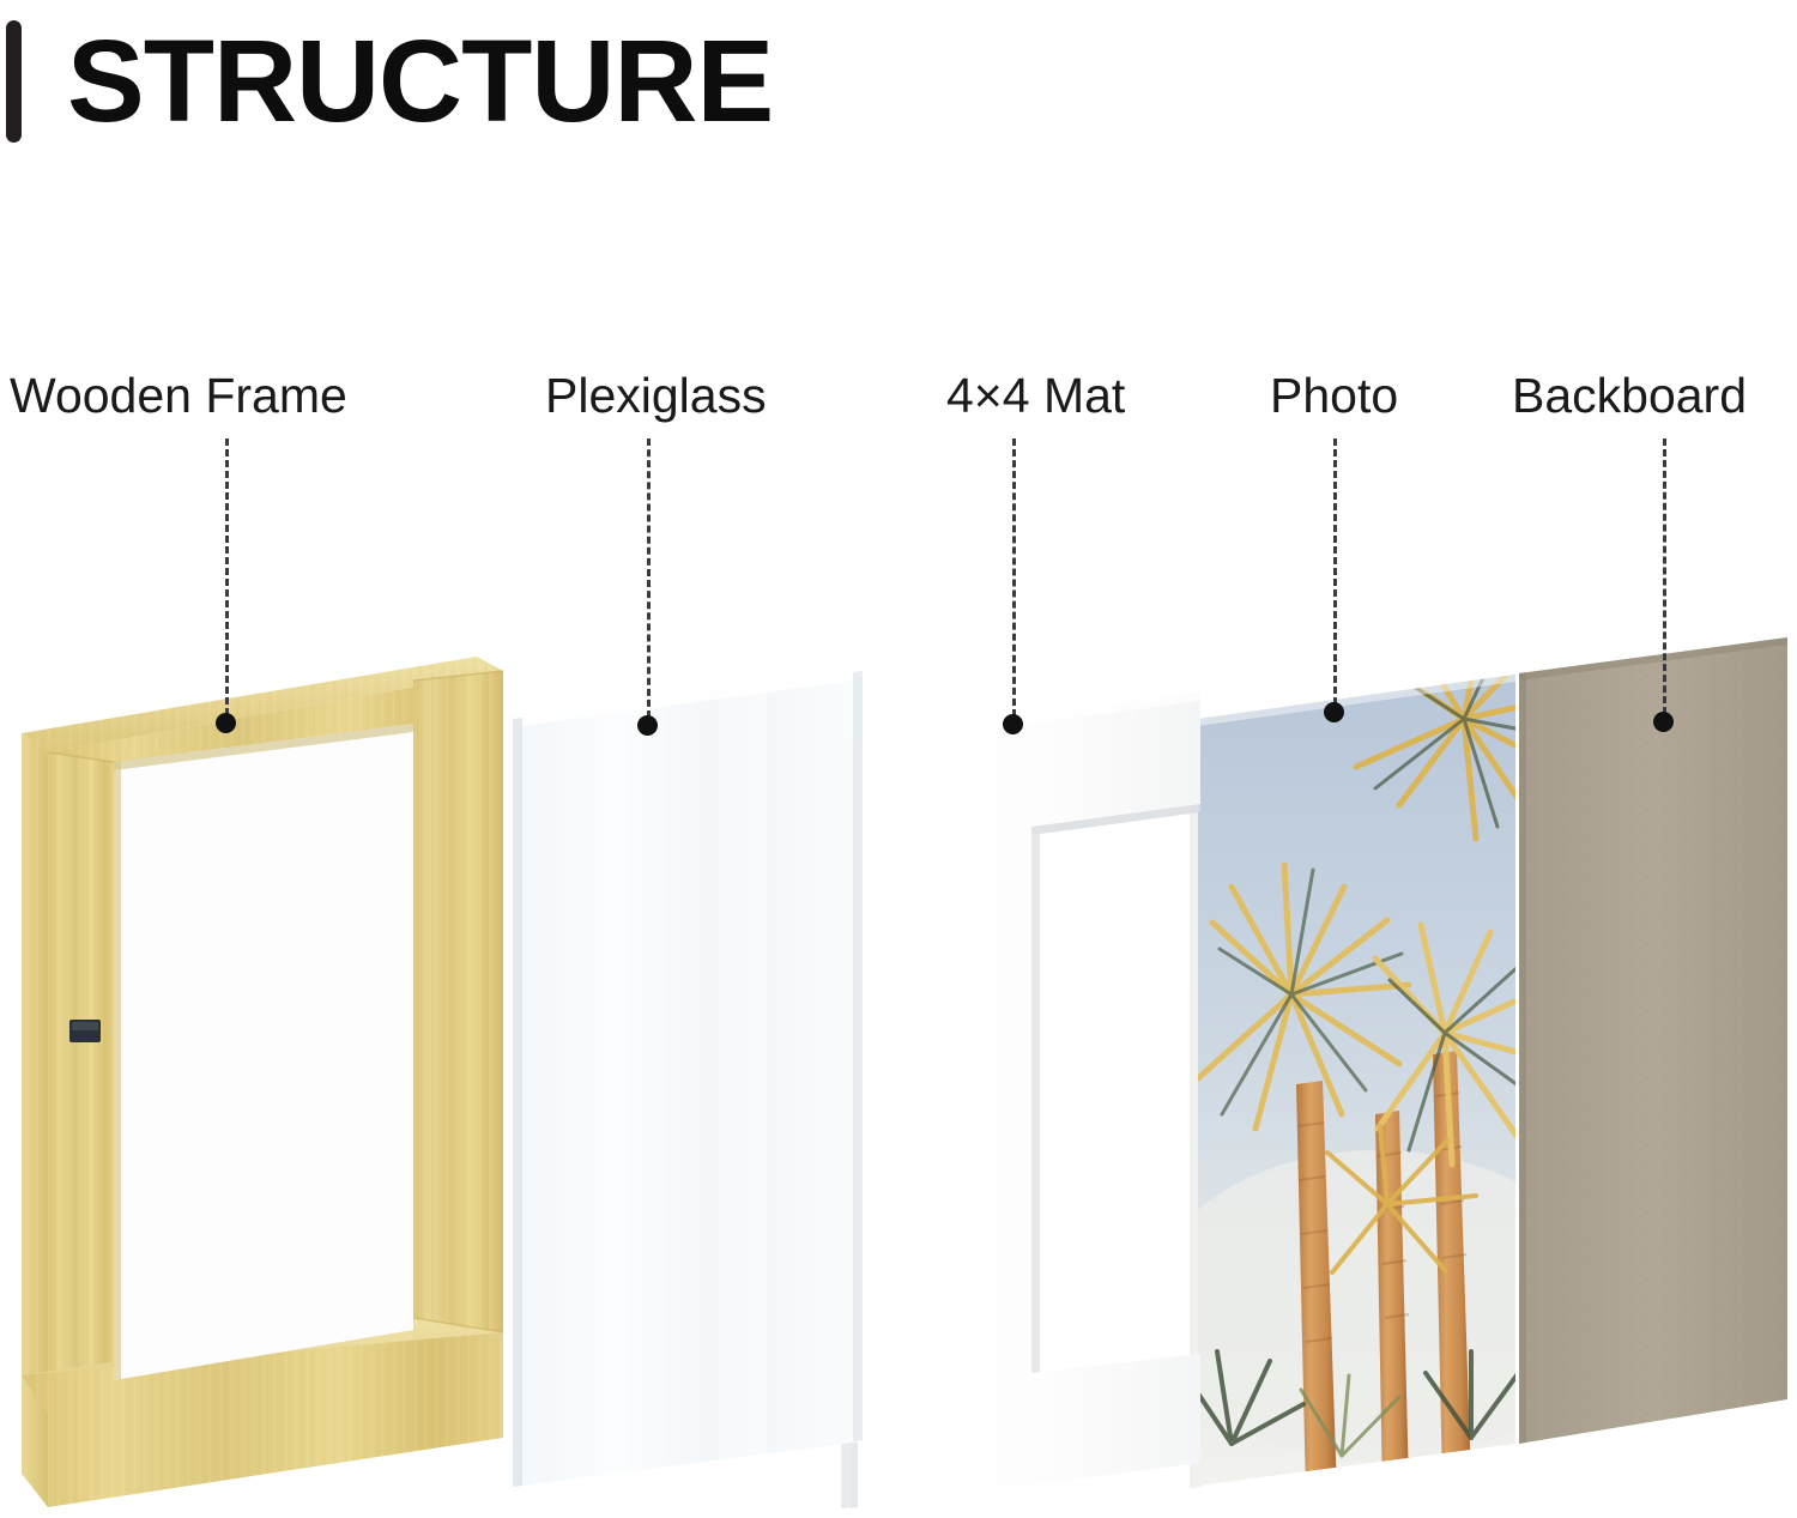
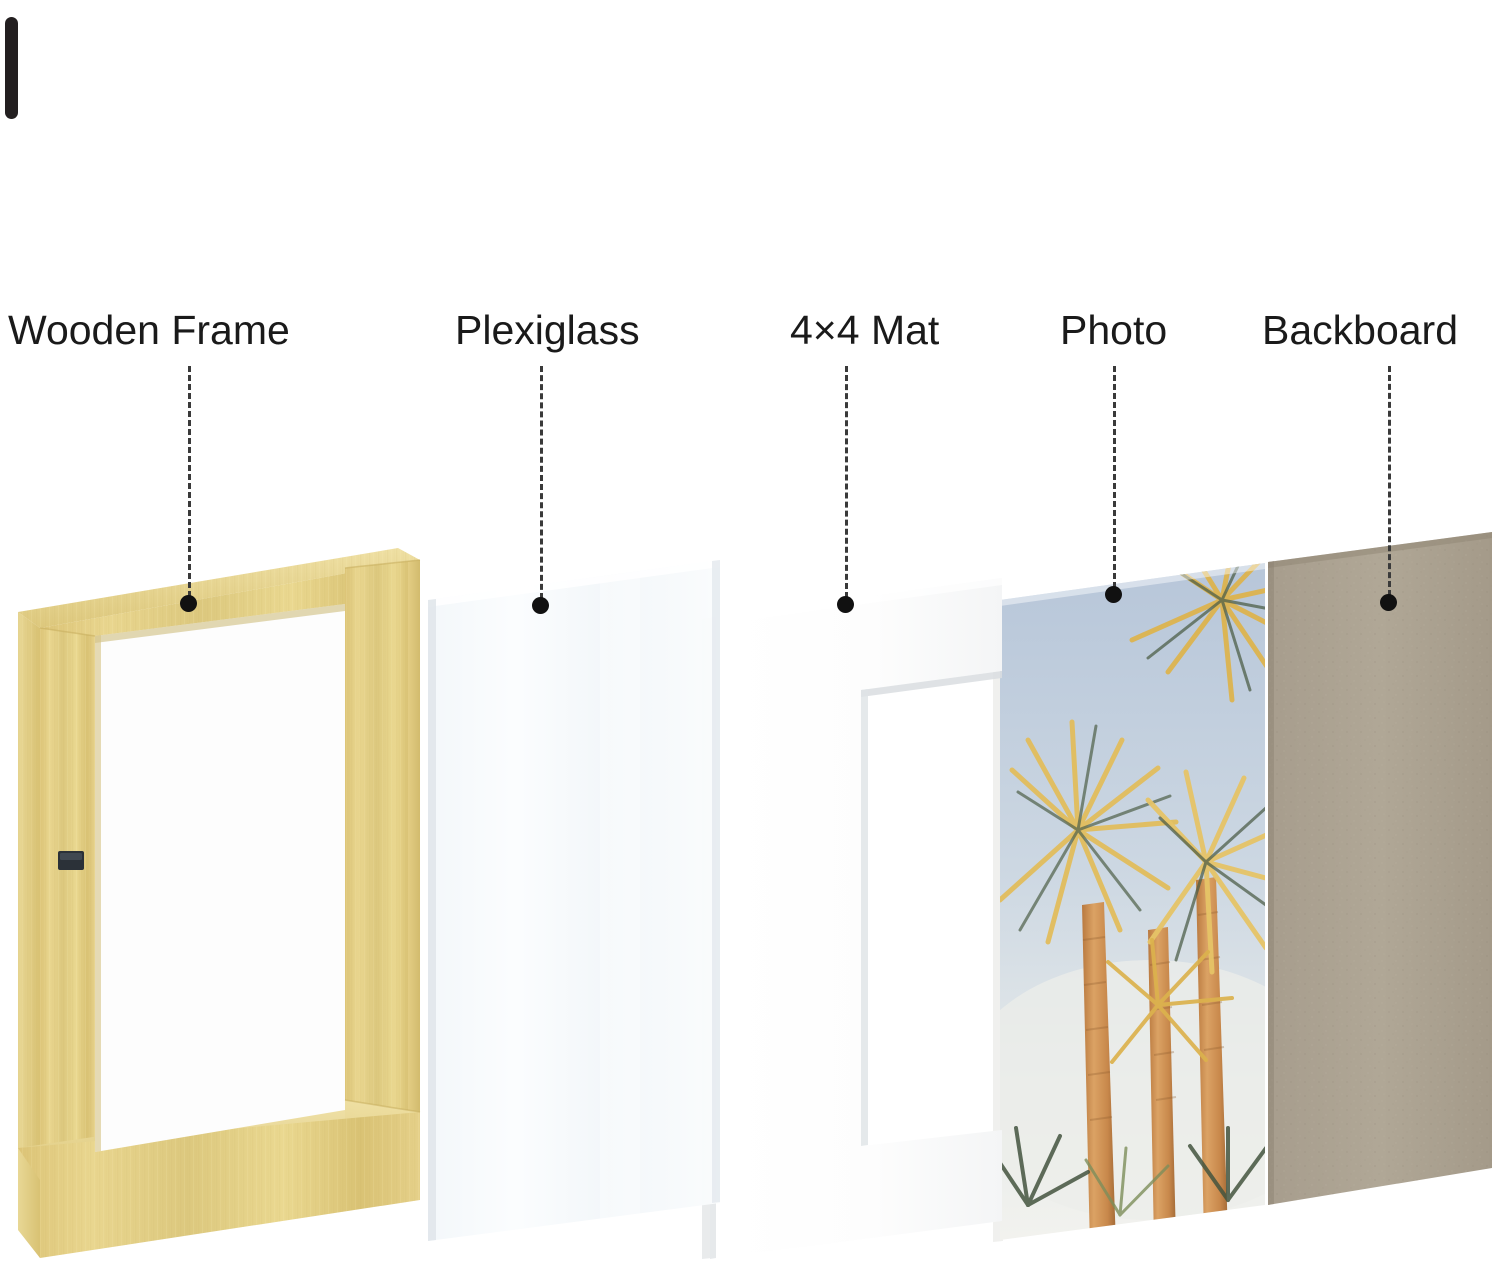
- STRUCTURE
  Wooden Frame
  Plexiglass
  4×4 Mat
  Photo
  Backboard
